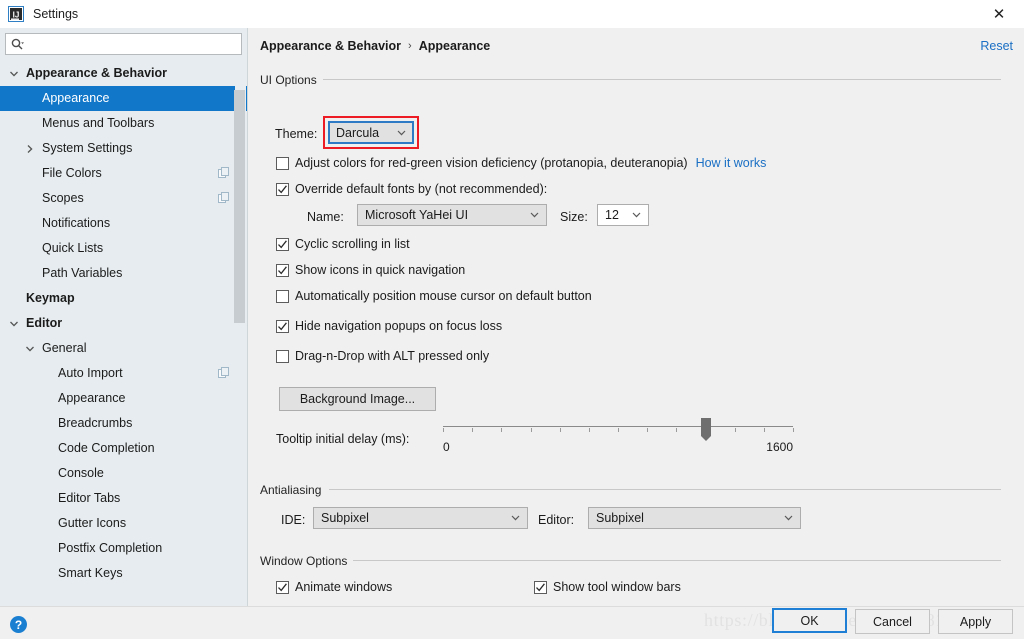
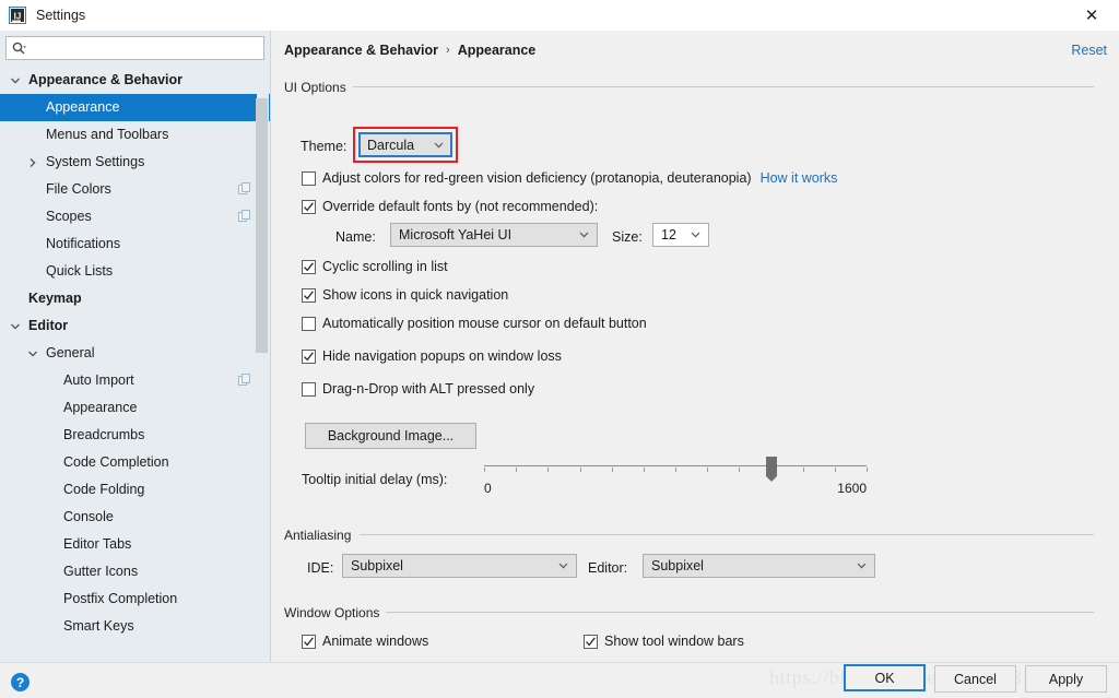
  IJ
  Settings
  ✕
  Appearance & Behavior
  Appearance
  Menus and Toolbars
  System Settings
  File Colors
  Scopes
  Notifications
  Quick Lists
- Path Variables
  Keymap
  Editor
  General
  Auto Import
  Appearance
  Breadcrumbs
  Code Completion
+ Code Folding
  Console
  Editor Tabs
  Gutter Icons
  Postfix Completion
  Smart Keys
  Appearance & Behavior
  ›
  Appearance
  Reset
  UI Options
  Theme:
  Darcula
  Adjust colors for red-green vision deficiency (protanopia, deuteranopia)
  How it works
  Override default fonts by (not recommended):
  Name:
  Microsoft YaHei UI
  Size:
  12
  Cyclic scrolling in list
  Show icons in quick navigation
  Automatically position mouse cursor on default button
- Hide navigation popups on focus loss
+ Hide navigation popups on window loss
  Drag-n-Drop with ALT pressed only
  Background Image...
  Tooltip initial delay (ms):
  0
  1600
  Antialiasing
  IDE:
  Subpixel
  Editor:
  Subpixel
  Window Options
  Animate windows
  Show tool window bars
  ?
  OK
  Cancel
  Apply
